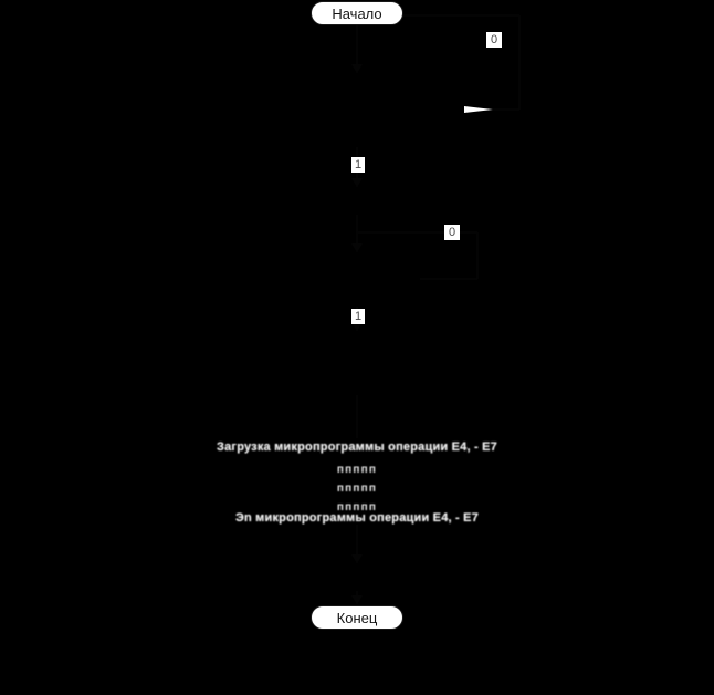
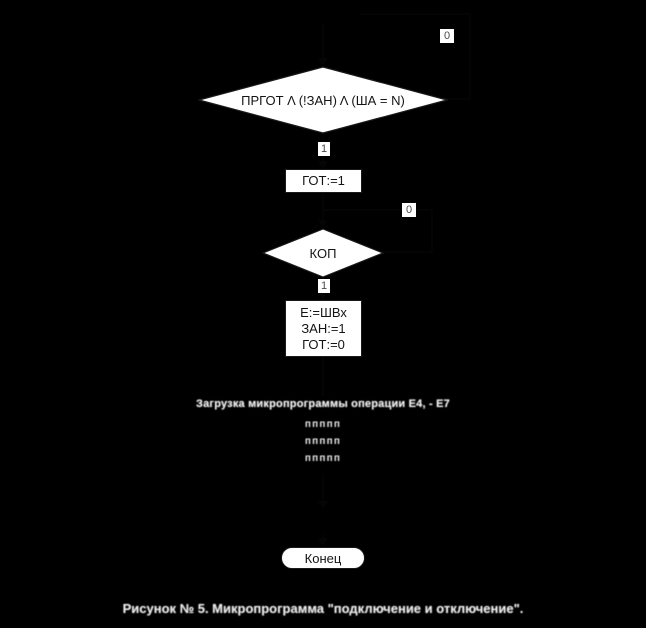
- Начало
  0
+ ПРГОТ Λ (!ЗАН) Λ (ША = N)
  1
+ ГОТ:=1
  0
+ КОП
  1
+ Е:=ШВх
+ ЗАН:=1
+ ГОТ:=0
  Загрузка микропрограммы операции Е4, - Е7
  ппппп
  ппппп
  ппппп
- Эn микропрограммы операции Е4, - Е7
  Конец
+ Рисунок № 5. Микропрограмма "подключение и отключение".
